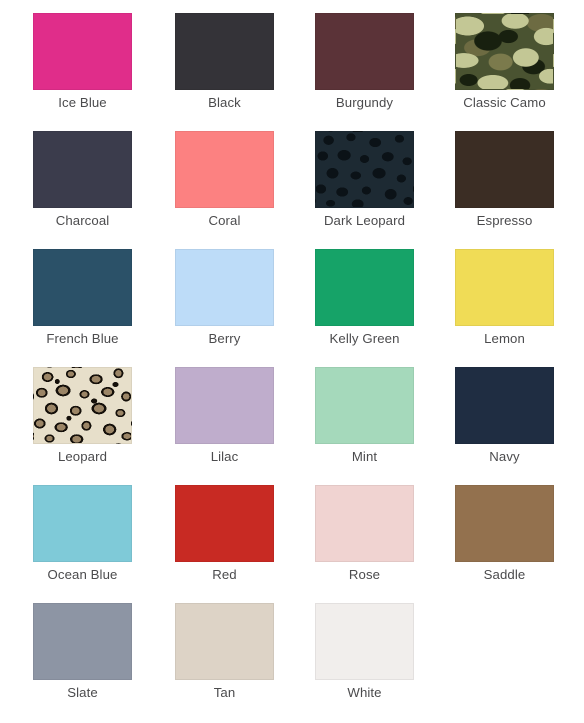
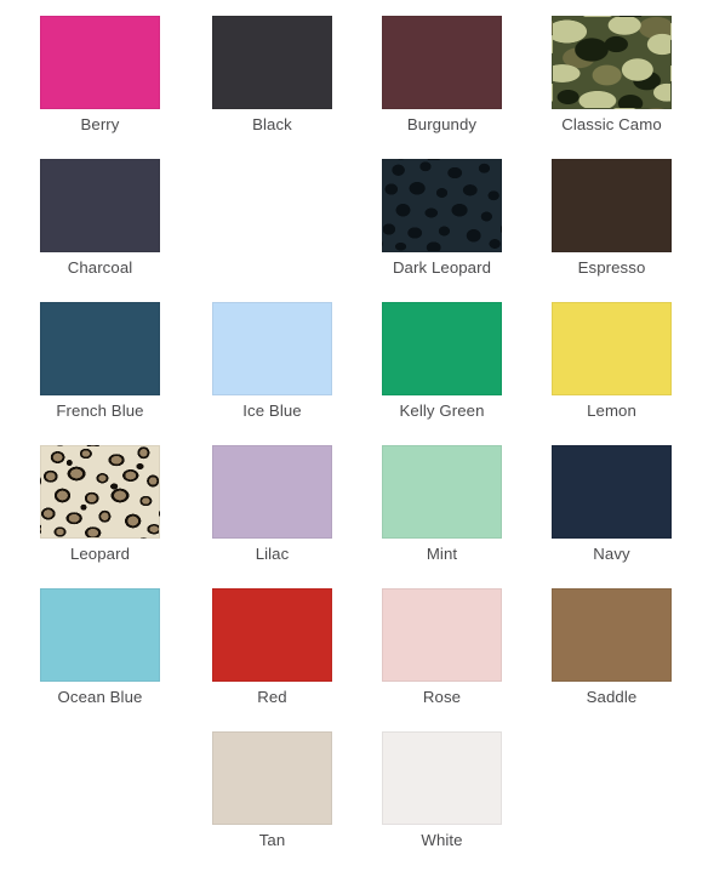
- Ice Blue
+ Berry
  Black
  Burgundy
  Classic Camo
  Charcoal
- Coral
  Dark Leopard
  Espresso
  French Blue
- Berry
+ Ice Blue
  Kelly Green
  Lemon
  Leopard
  Lilac
  Mint
  Navy
  Ocean Blue
  Red
  Rose
  Saddle
- Slate
  Tan
  White
